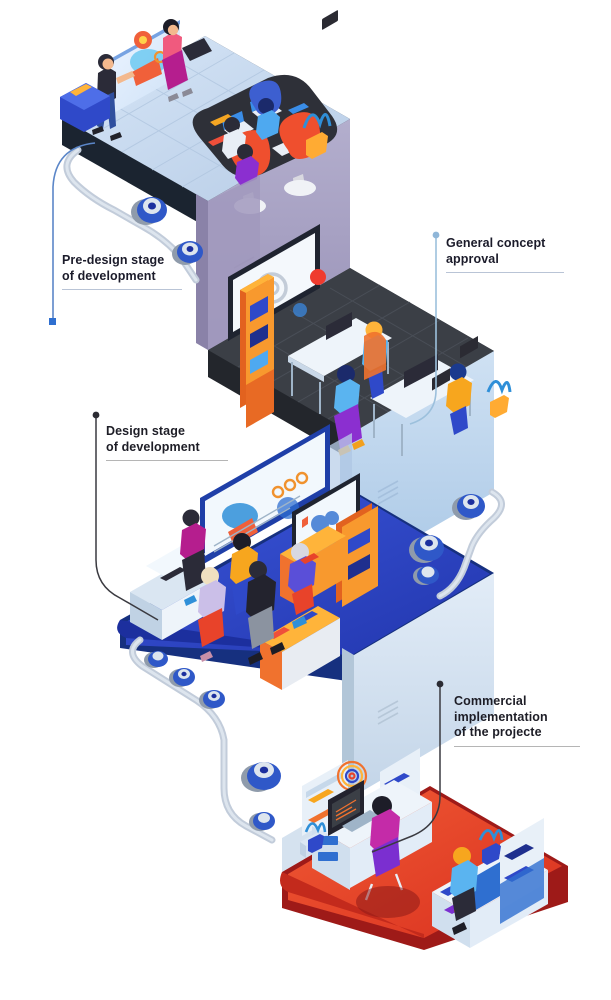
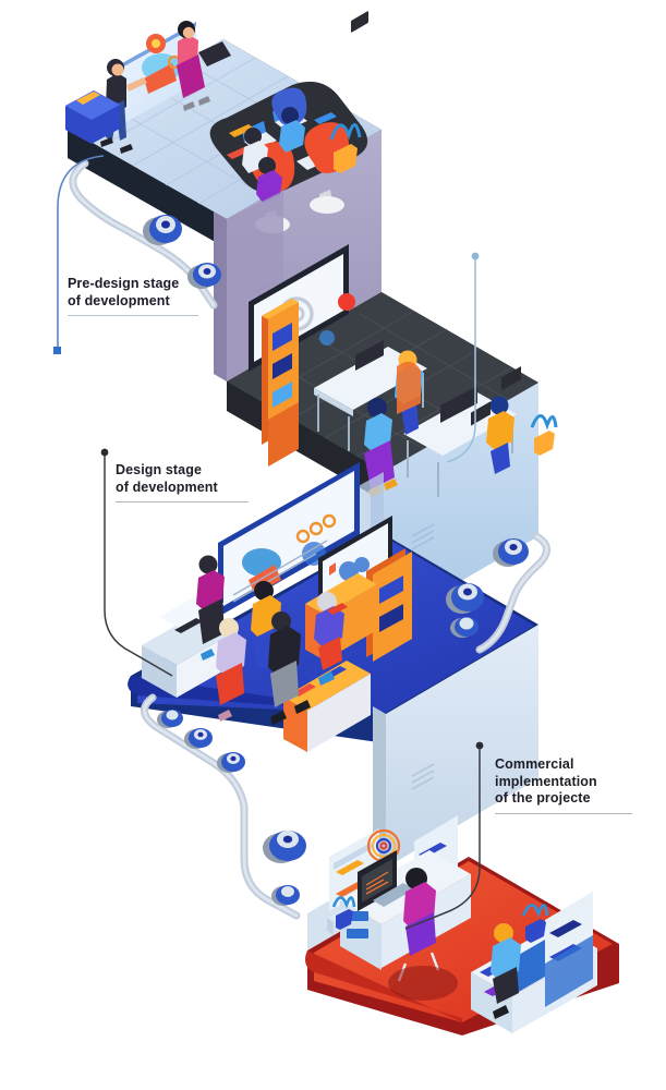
  Pre-design stage
  of development
- General concept
- approval
  Design stage
  of development
  Commercial
  implementation
  of the projecte
